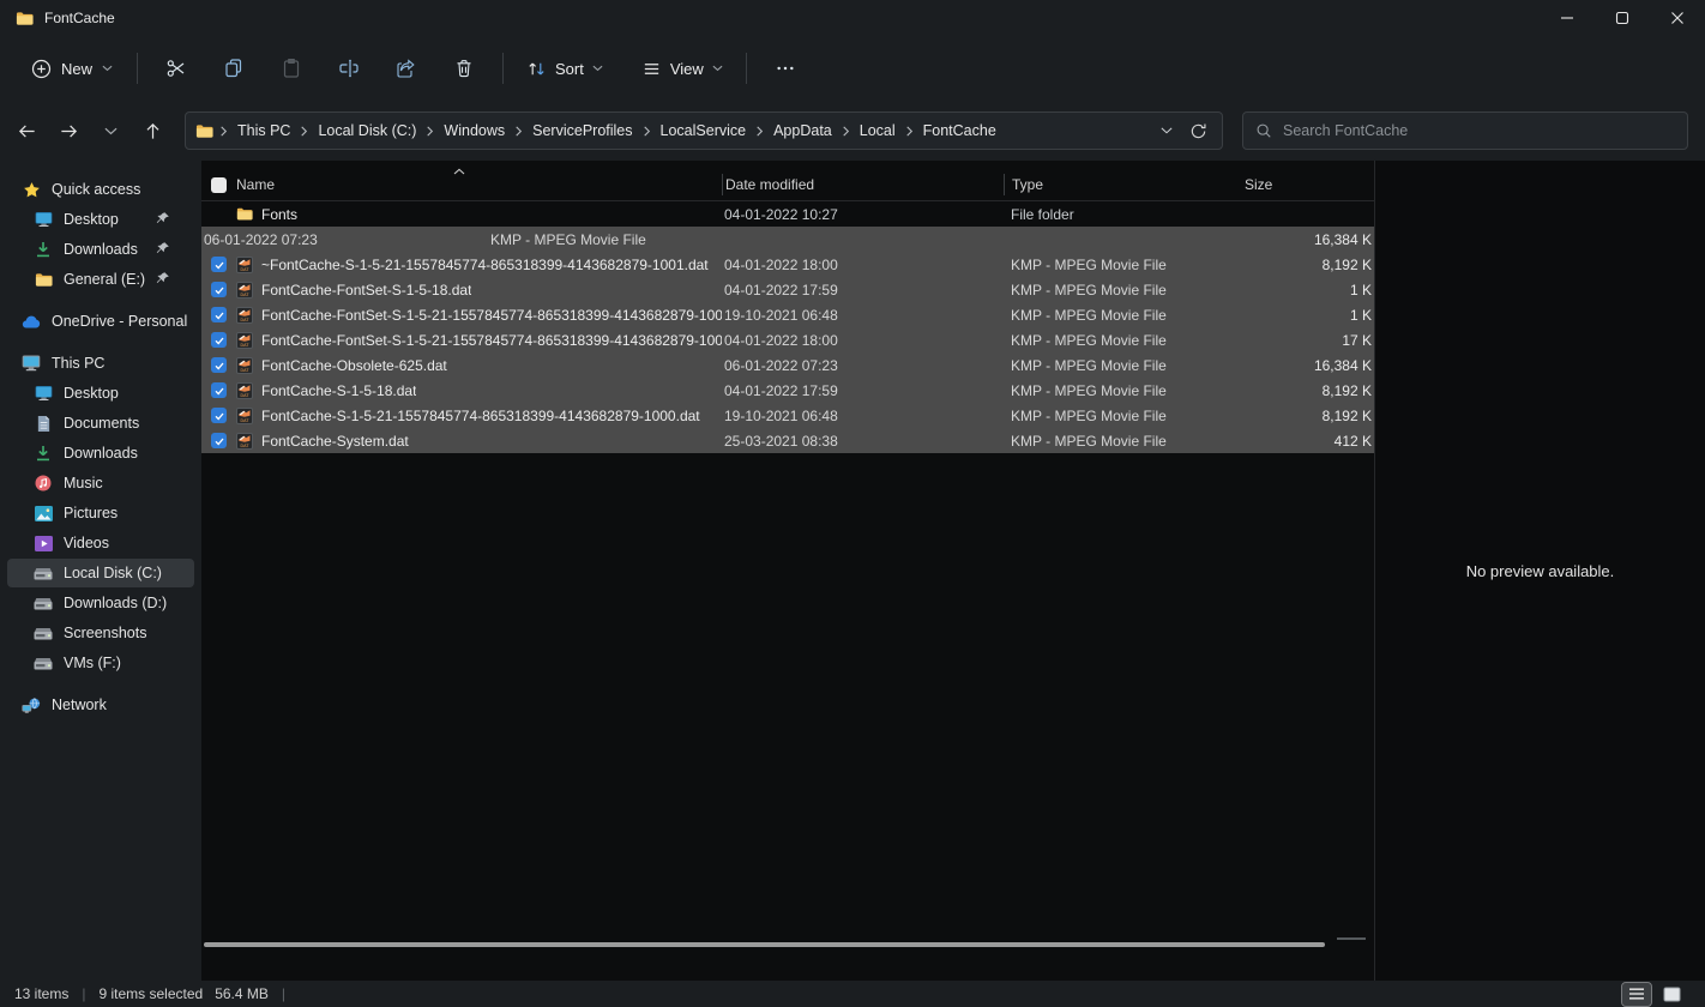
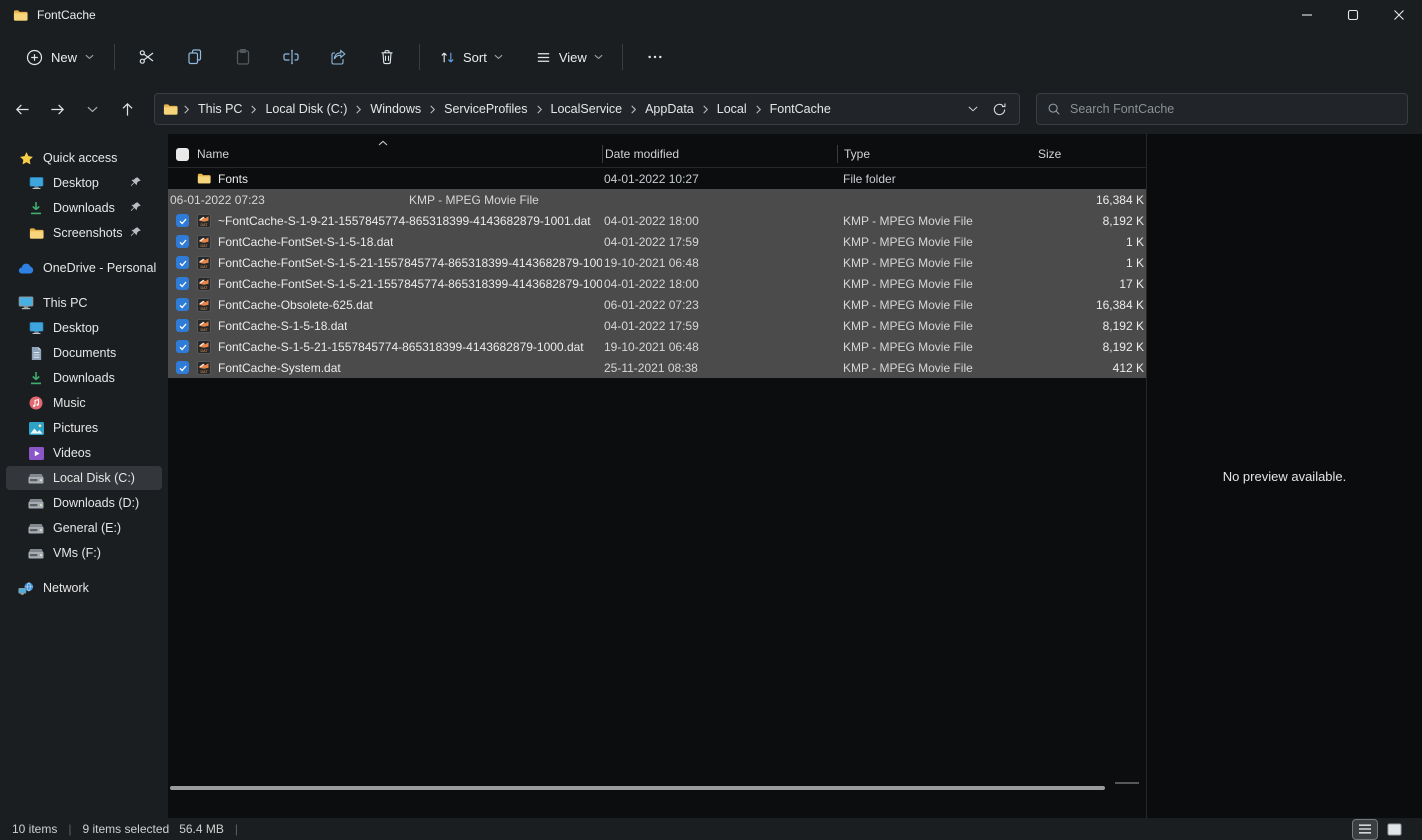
  FontCache
  New
  Sort
  View
  This PC
  Local Disk (C:)
  Windows
  ServiceProfiles
  LocalService
  AppData
  Local
  FontCache
  Search FontCache
  Quick access
  Desktop
  Downloads
- General (E:)
+ Screenshots
  OneDrive - Personal
  This PC
  Desktop
  Documents
  Downloads
  Music
  Pictures
  Videos
  Local Disk (C:)
  Downloads (D:)
- Screenshots
+ General (E:)
  VMs (F:)
  Network
  Name
  Date modified
  Type
  Size
  Fonts
  04-01-2022 10:27
  File folder
  06-01-2022 07:23
  KMP - MPEG Movie File
  16,384 K
- ~FontCache-S-1-5-21-1557845774-865318399-4143682879-1001.dat
+ ~FontCache-S-1-9-21-1557845774-865318399-4143682879-1001.dat
  04-01-2022 18:00
  KMP - MPEG Movie File
  8,192 K
  FontCache-FontSet-S-1-5-18.dat
  04-01-2022 17:59
  KMP - MPEG Movie File
  1 K
  FontCache-FontSet-S-1-5-21-1557845774-865318399-4143682879-100
  19-10-2021 06:48
  KMP - MPEG Movie File
  1 K
  FontCache-FontSet-S-1-5-21-1557845774-865318399-4143682879-100
  04-01-2022 18:00
  KMP - MPEG Movie File
  17 K
  FontCache-Obsolete-625.dat
  06-01-2022 07:23
  KMP - MPEG Movie File
  16,384 K
  FontCache-S-1-5-18.dat
  04-01-2022 17:59
  KMP - MPEG Movie File
  8,192 K
  FontCache-S-1-5-21-1557845774-865318399-4143682879-1000.dat
  19-10-2021 06:48
  KMP - MPEG Movie File
  8,192 K
  FontCache-System.dat
- 25-03-2021 08:38
+ 25-11-2021 08:38
  KMP - MPEG Movie File
  412 K
  No preview available.
- 13 items
+ 10 items
  |
  9 items selected
  56.4 MB
  |
